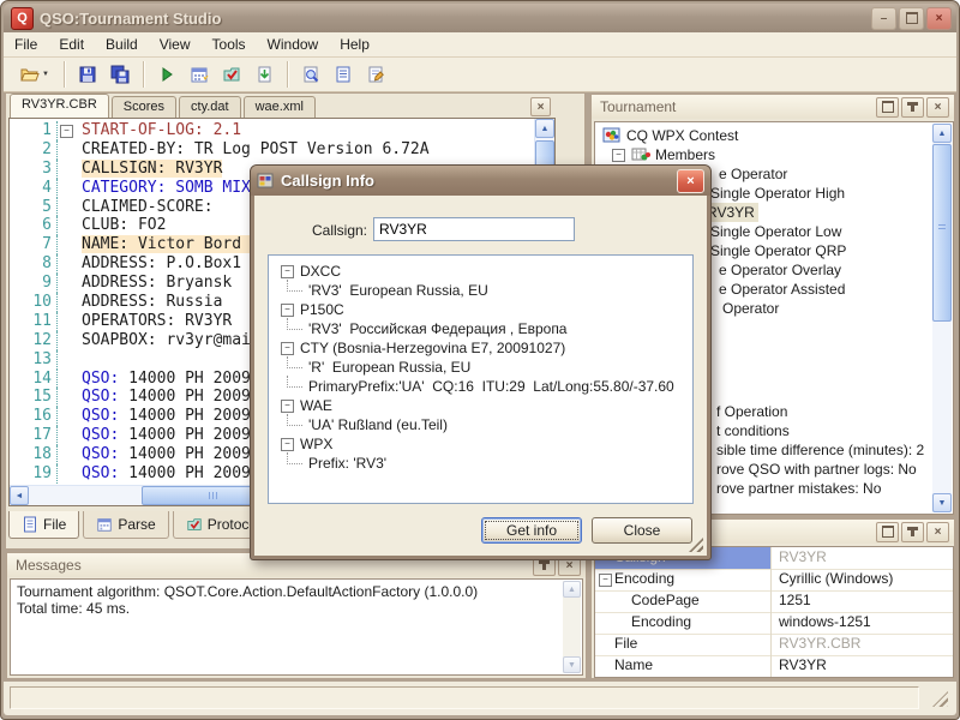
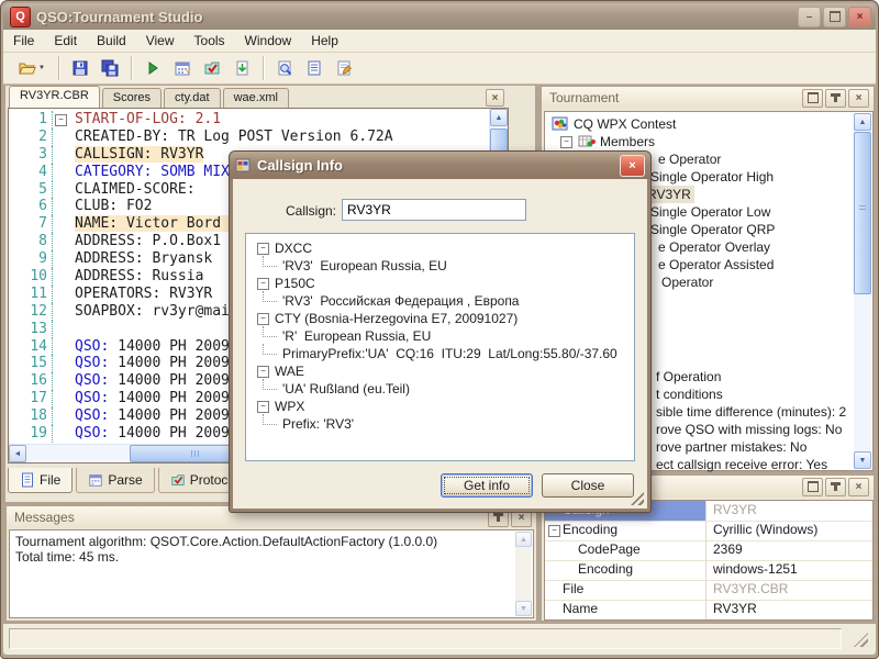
  Q
  QSO:Tournament Studio
  –
  ×
  File
  Edit
  Build
  View
  Tools
  Window
  Help
  RV3YR.CBR
  Scores
  cty.dat
  wae.xml
  ×
  1
  −
  START-OF-LOG: 2.1
  2
  CREATED-BY: TR Log POST Version 6.72A
  3
  CALLSIGN: RV3YR
  4
  CATEGORY: SOMB MIX
  5
  CLAIMED-SCORE:
  6
  CLUB: FO2
  7
  NAME: Victor Bord
  8
  ADDRESS: P.O.Box1
  9
  ADDRESS: Bryansk
  10
  ADDRESS: Russia
  11
  OPERATORS: RV3YR
  12
  SOAPBOX: rv3yr@mai
  13
  14
  QSO: 14000 PH 2009
  15
  QSO: 14000 PH 2009
  16
  QSO: 14000 PH 2009
  17
  QSO: 14000 PH 2009
  18
  QSO: 14000 PH 2009
  19
  QSO: 14000 PH 2009
  File
  Parse
  Protoc
  Messages
  ×
  Tournament algorithm: QSOT.Core.Action.DefaultActionFactory (1.0.0.0)
  Total time: 45 ms.
  Tournament
  ×
  CQ WPX Contest
  −
  Members
  e Operator
  Single Operator High
  RV3YR
  Single Operator Low
  Single Operator QRP
  e Operator Overlay
  e Operator Assisted
  Operator
  f Operation
  t conditions
  sible time difference (minutes): 2
- rove QSO with partner logs: No
+ rove QSO with missing logs: No
  rove partner mistakes: No
+ ect callsign receive error: Yes
  ×
  RV3YR
  −
  Encoding
  Cyrillic (Windows)
  CodePage
- 1251
+ 2369
  Encoding
  windows-1251
  File
  RV3YR.CBR
  Name
  RV3YR
  Callsign Info
  ×
  Callsign:
  RV3YR
  −
  DXCC
  'RV3' European Russia, EU
  −
  P150C
  'RV3' Российская Федерация , Европа
  −
  CTY (Bosnia-Herzegovina E7, 20091027)
  'R' European Russia, EU
  PrimaryPrefix:'UA' CQ:16 ITU:29 Lat/Long:55.80/-37.60
  −
  WAE
  'UA' Rußland (eu.Teil)
  −
  WPX
  Prefix: 'RV3'
  Get info
  Close
